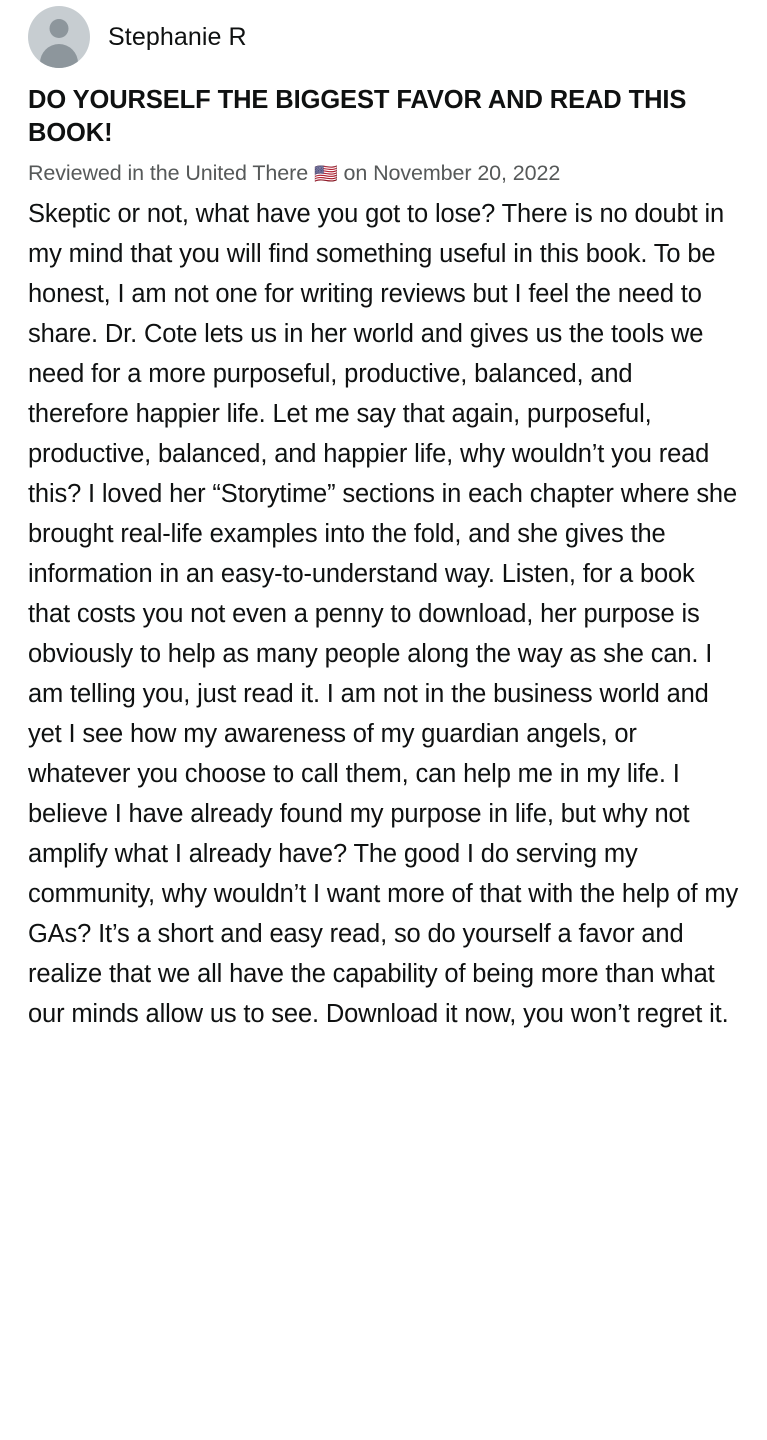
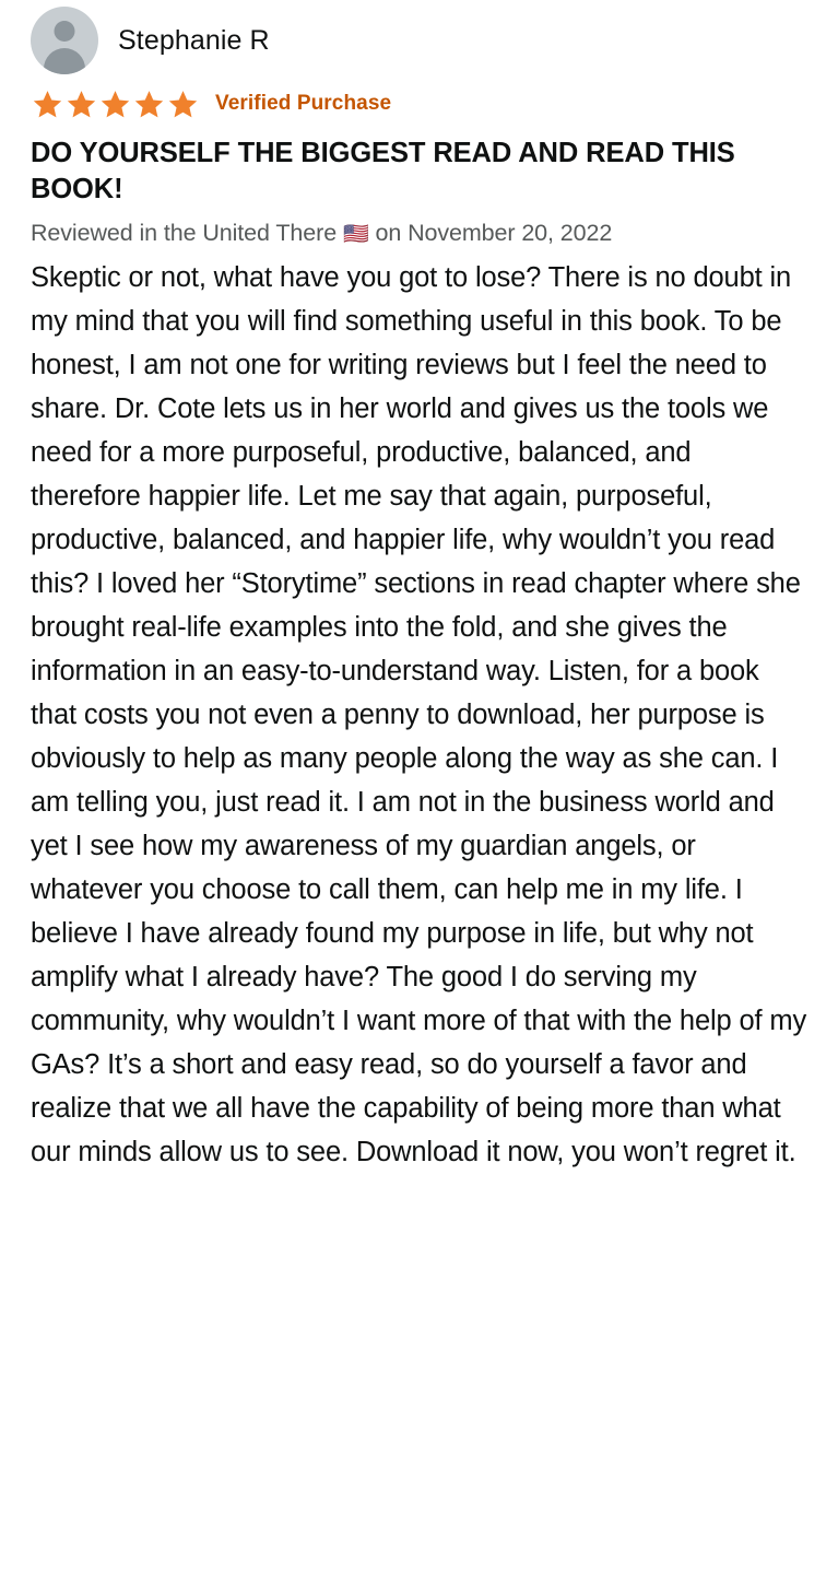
  Stephanie R
+ Verified Purchase
- DO YOURSELF THE BIGGEST FAVOR AND READ THIS BOOK!
+ DO YOURSELF THE BIGGEST READ AND READ THIS BOOK!
  Reviewed in the United There 🇺🇸 on November 20, 2022
- Skeptic or not, what have you got to lose? There is no doubt in my mind that you will find something useful in this book. To be honest, I am not one for writing reviews but I feel the need to share. Dr. Cote lets us in her world and gives us the tools we need for a more purposeful, productive, balanced, and therefore happier life. Let me say that again, purposeful, productive, balanced, and happier life, why wouldn’t you read this? I loved her “Storytime” sections in each chapter where she brought real-life examples into the fold, and she gives the information in an easy-to-understand way. Listen, for a book that costs you not even a penny to download, her purpose is obviously to help as many people along the way as she can. I am telling you, just read it. I am not in the business world and yet I see how my awareness of my guardian angels, or whatever you choose to call them, can help me in my life. I believe I have already found my purpose in life, but why not amplify what I already have? The good I do serving my community, why wouldn’t I want more of that with the help of my GAs? It’s a short and easy read, so do yourself a favor and realize that we all have the capability of being more than what our minds allow us to see. Download it now, you won’t regret it.
+ Skeptic or not, what have you got to lose? There is no doubt in my mind that you will find something useful in this book. To be honest, I am not one for writing reviews but I feel the need to share. Dr. Cote lets us in her world and gives us the tools we need for a more purposeful, productive, balanced, and therefore happier life. Let me say that again, purposeful, productive, balanced, and happier life, why wouldn’t you read this? I loved her “Storytime” sections in read chapter where she brought real-life examples into the fold, and she gives the information in an easy-to-understand way. Listen, for a book that costs you not even a penny to download, her purpose is obviously to help as many people along the way as she can. I am telling you, just read it. I am not in the business world and yet I see how my awareness of my guardian angels, or whatever you choose to call them, can help me in my life. I believe I have already found my purpose in life, but why not amplify what I already have? The good I do serving my community, why wouldn’t I want more of that with the help of my GAs? It’s a short and easy read, so do yourself a favor and realize that we all have the capability of being more than what our minds allow us to see. Download it now, you won’t regret it.
